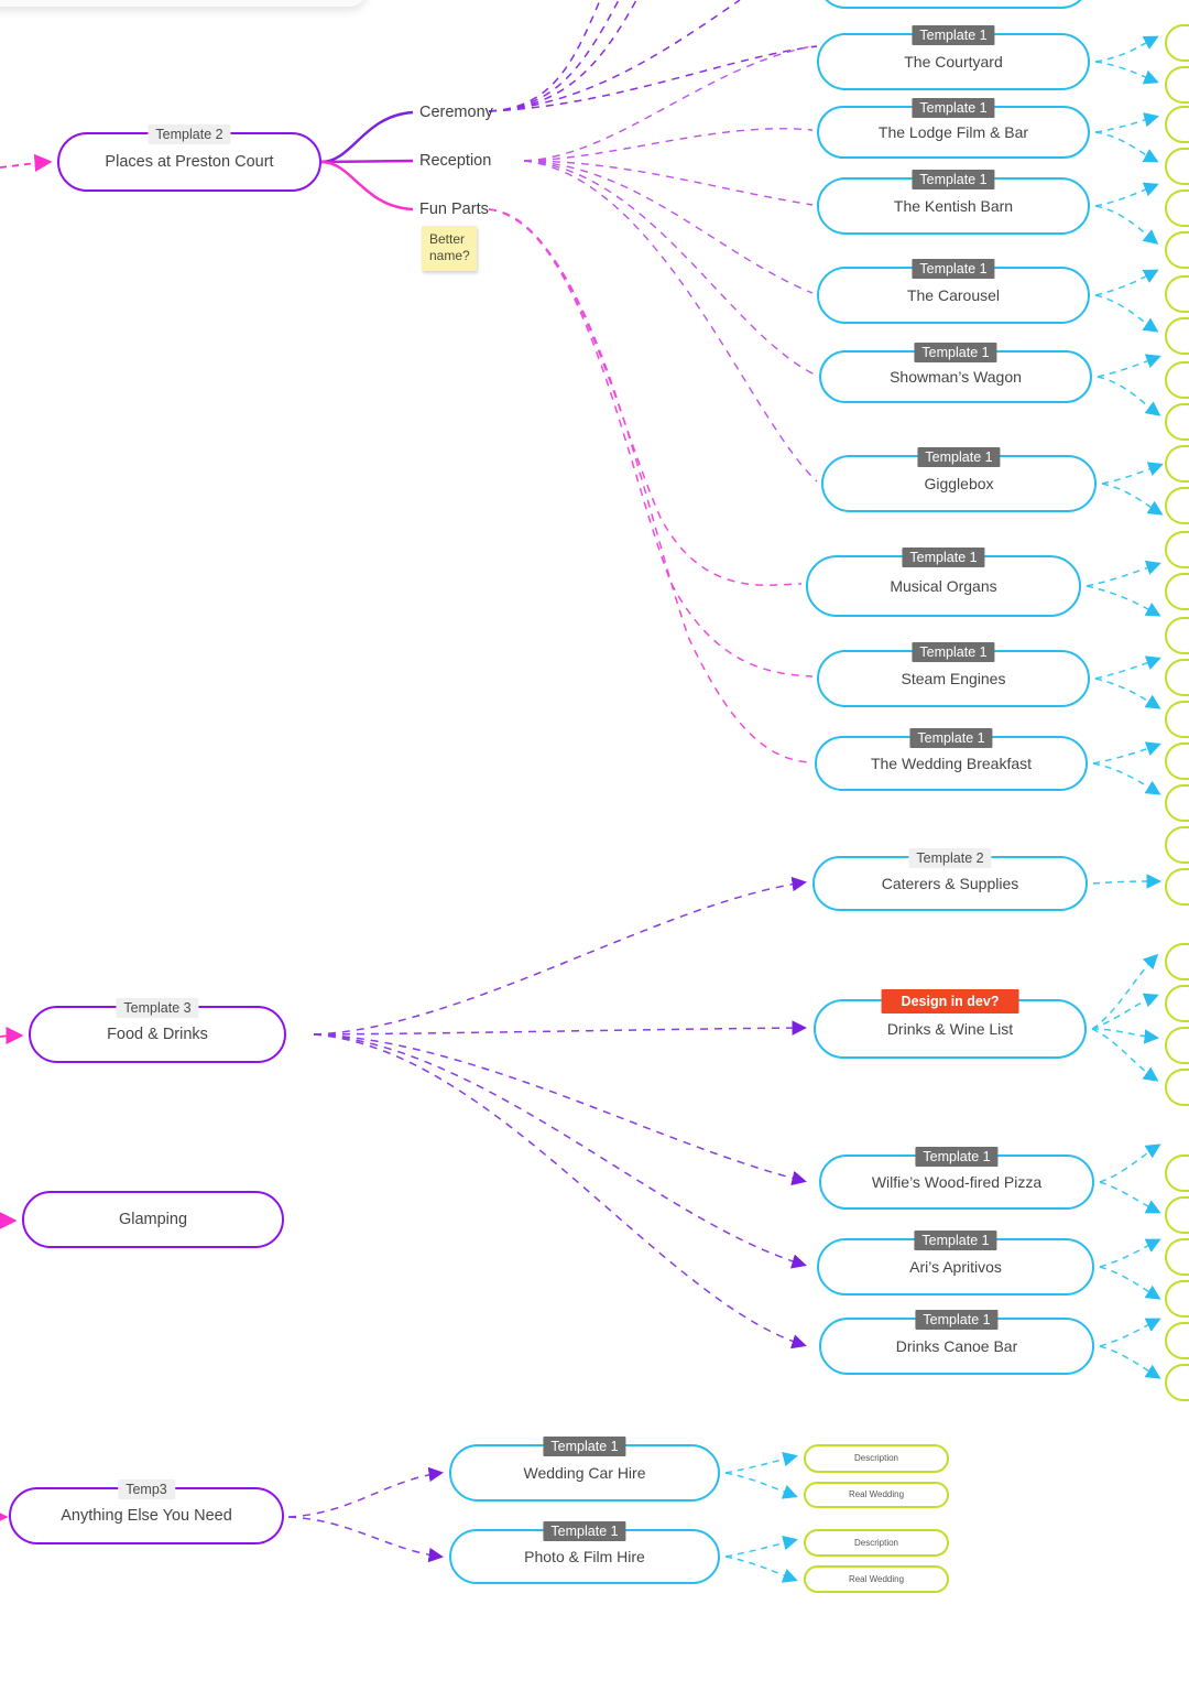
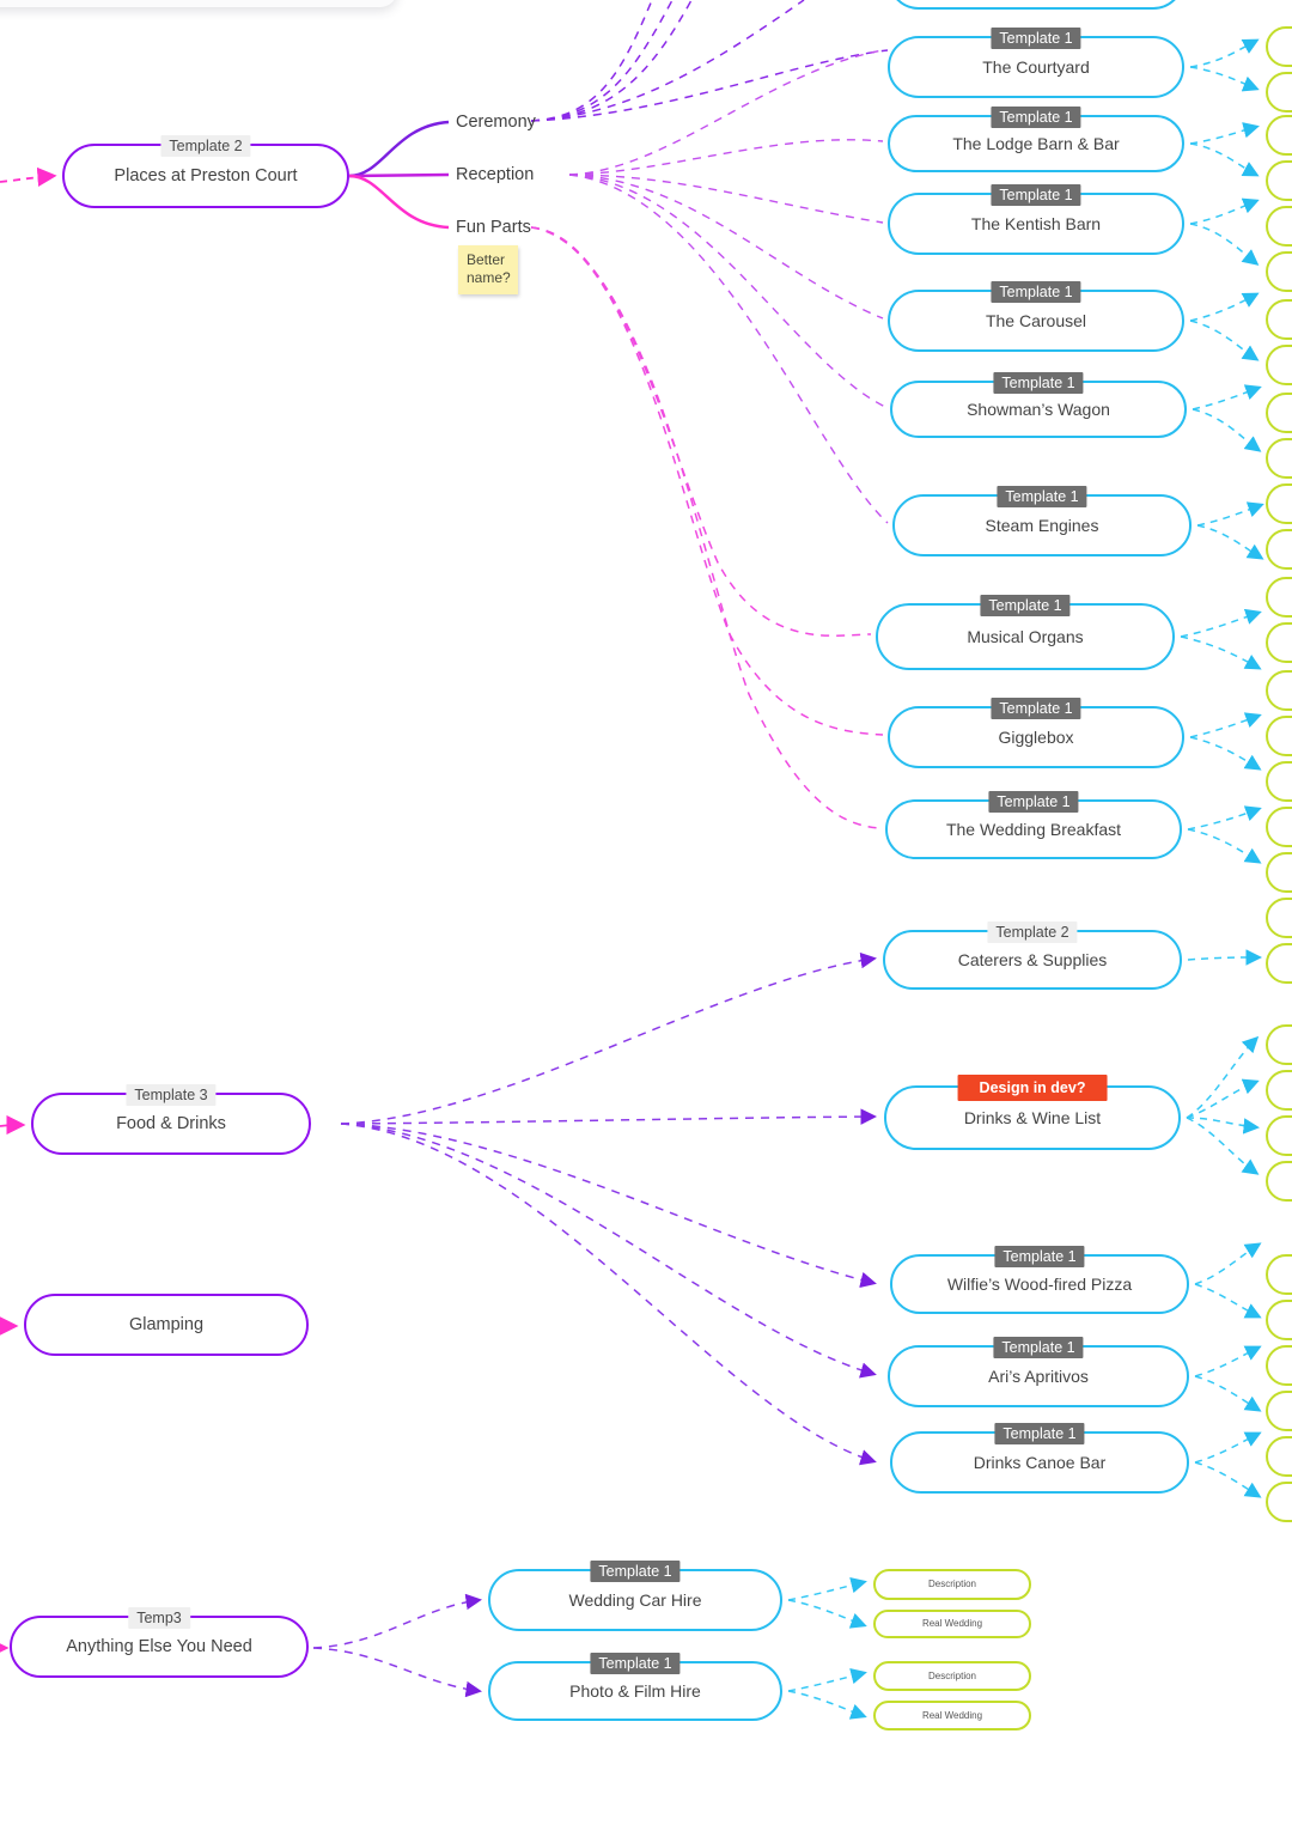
  Template 2
  Places at Preston Court
  Template 1
  The Courtyard
  Template 1
- The Lodge Film & Bar
+ The Lodge Barn & Bar
  Template 1
  The Kentish Barn
  Template 1
  The Carousel
  Template 1
  Showman’s Wagon
  Template 1
- Gigglebox
+ Steam Engines
  Template 1
  Musical Organs
  Template 1
- Steam Engines
+ Gigglebox
  Template 1
  The Wedding Breakfast
  Template 3
  Food & Drinks
  Glamping
  Template 2
  Caterers & Supplies
  Design in dev?
  Drinks & Wine List
  Template 1
  Wilfie’s Wood-fired Pizza
  Template 1
  Ari’s Apritivos
  Template 1
  Drinks Canoe Bar
  Temp3
  Anything Else You Need
  Template 1
  Wedding Car Hire
  Template 1
  Photo & Film Hire
  Description
  Real Wedding
  Description
  Real Wedding
  Ceremony
  Reception
  Fun Parts
  Better
  name?
